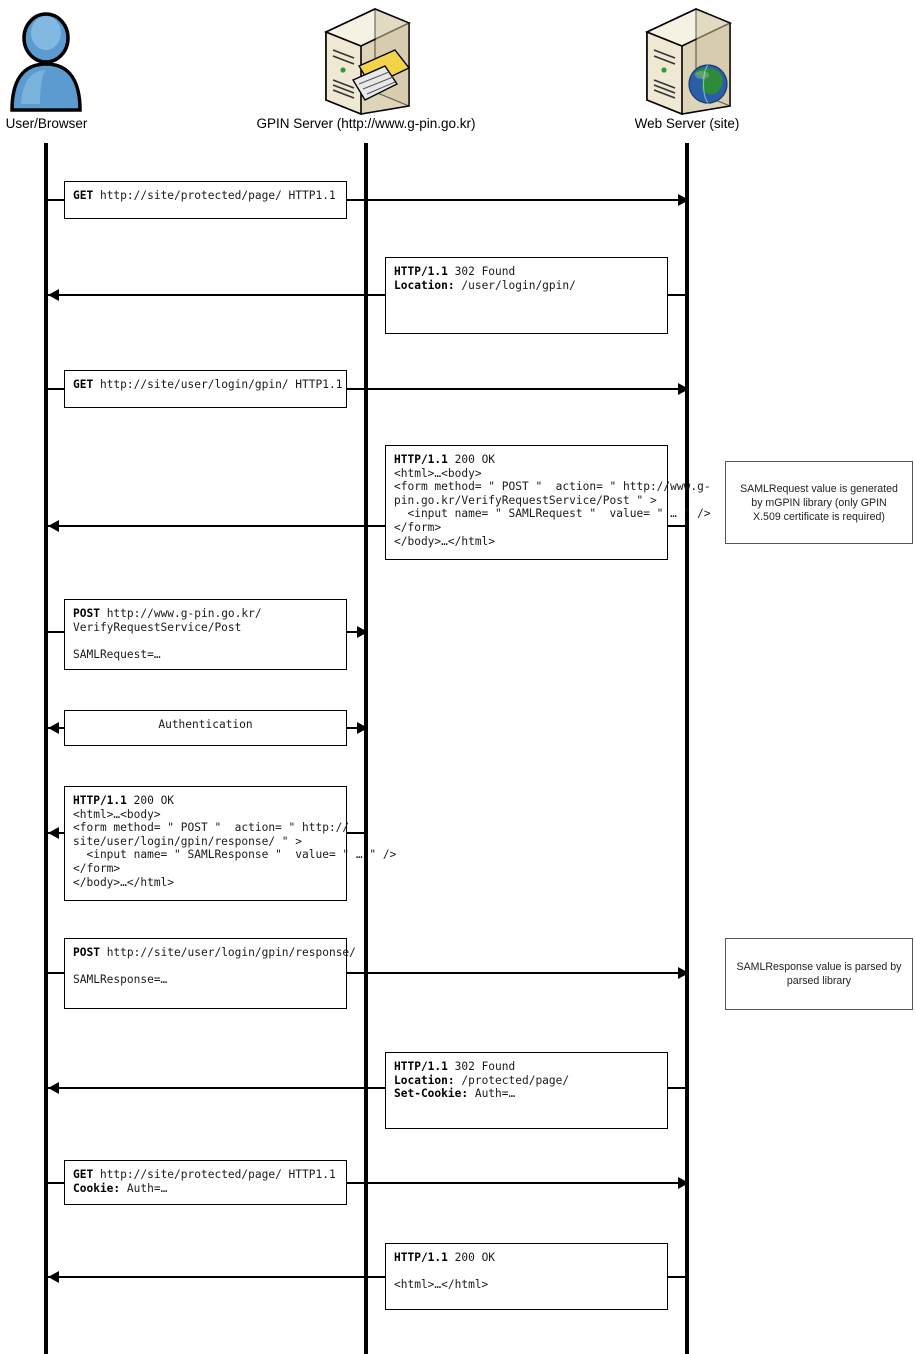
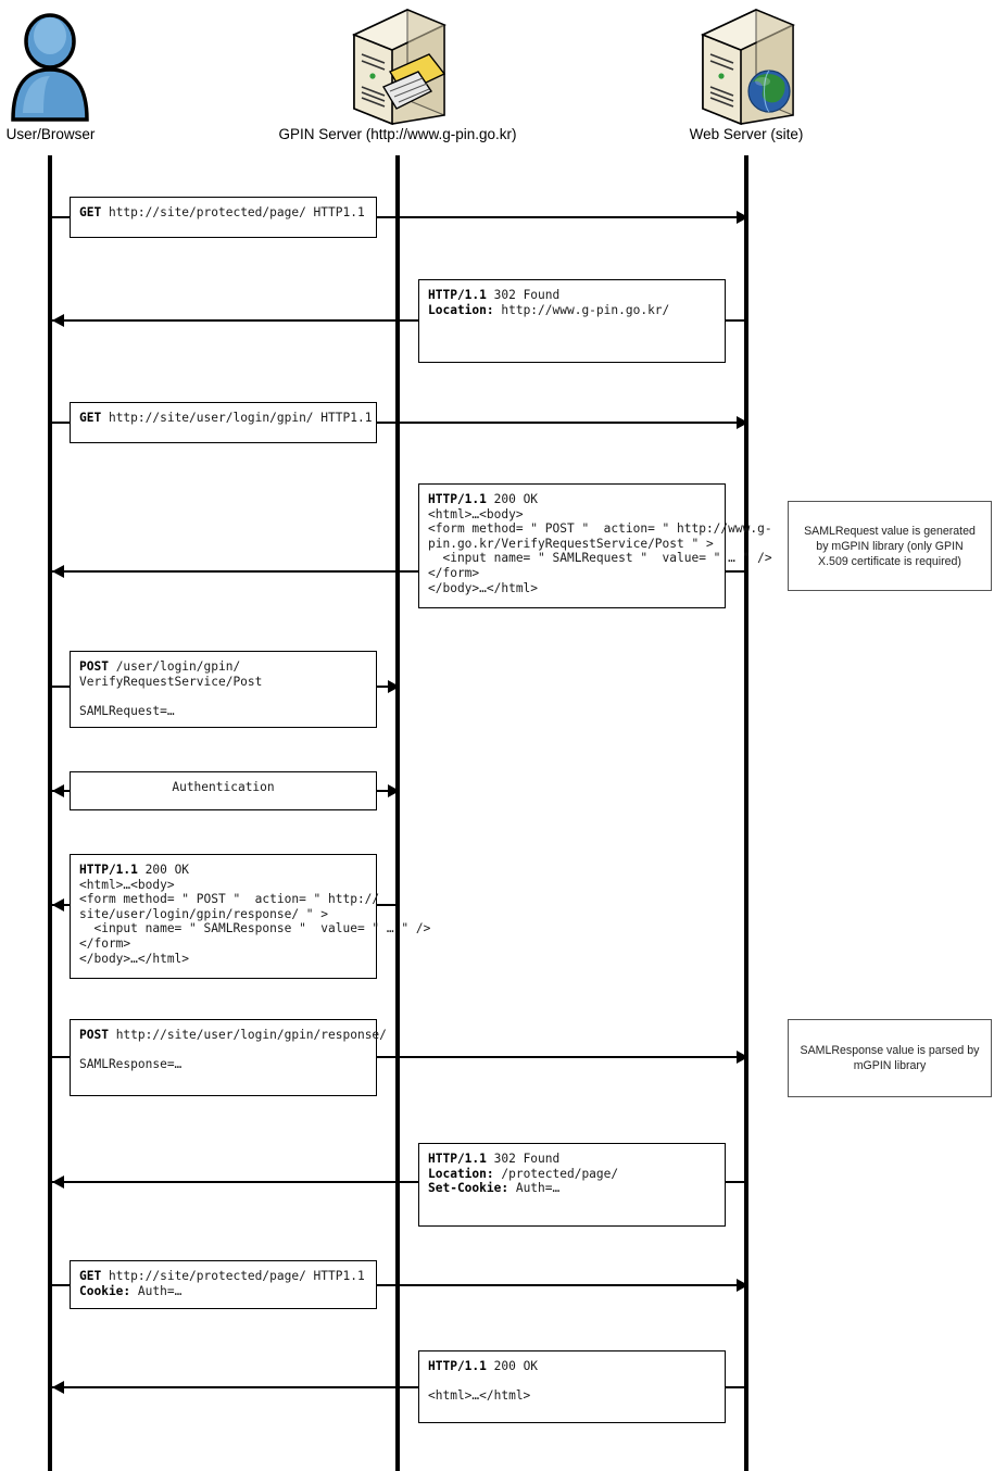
  User/Browser
  GPIN Server (http://www.g-pin.go.kr)
  Web Server (site)
  GET http://site/protected/page/ HTTP1.1
  HTTP/1.1 302 Found
- Location: /user/login/gpin/
+ Location: http://www.g-pin.go.kr/
  GET http://site/user/login/gpin/ HTTP1.1
  HTTP/1.1 200 OK
  <html>…<body>
  <form method= " POST " action= " http://www.g-
  pin.go.kr/VerifyRequestService/Post " >
  <input name= " SAMLRequest " value= " … " />
  </form>
  </body>…</html>
- POST http://www.g-pin.go.kr/
+ POST /user/login/gpin/
  VerifyRequestService/Post
  SAMLRequest=…
  Authentication
  HTTP/1.1 200 OK
  <html>…<body>
  <form method= " POST " action= " http://
  site/user/login/gpin/response/ " >
  <input name= " SAMLResponse " value= " … " />
  </form>
  </body>…</html>
  POST http://site/user/login/gpin/response/
  SAMLResponse=…
  HTTP/1.1 302 Found
  Location: /protected/page/
  Set-Cookie: Auth=…
  GET http://site/protected/page/ HTTP1.1
  Cookie: Auth=…
  HTTP/1.1 200 OK
  <html>…</html>
  SAMLRequest value is generated by mGPIN library (only GPIN X.509 certificate is required)
- SAMLResponse value is parsed by parsed library
+ SAMLResponse value is parsed by mGPIN library
